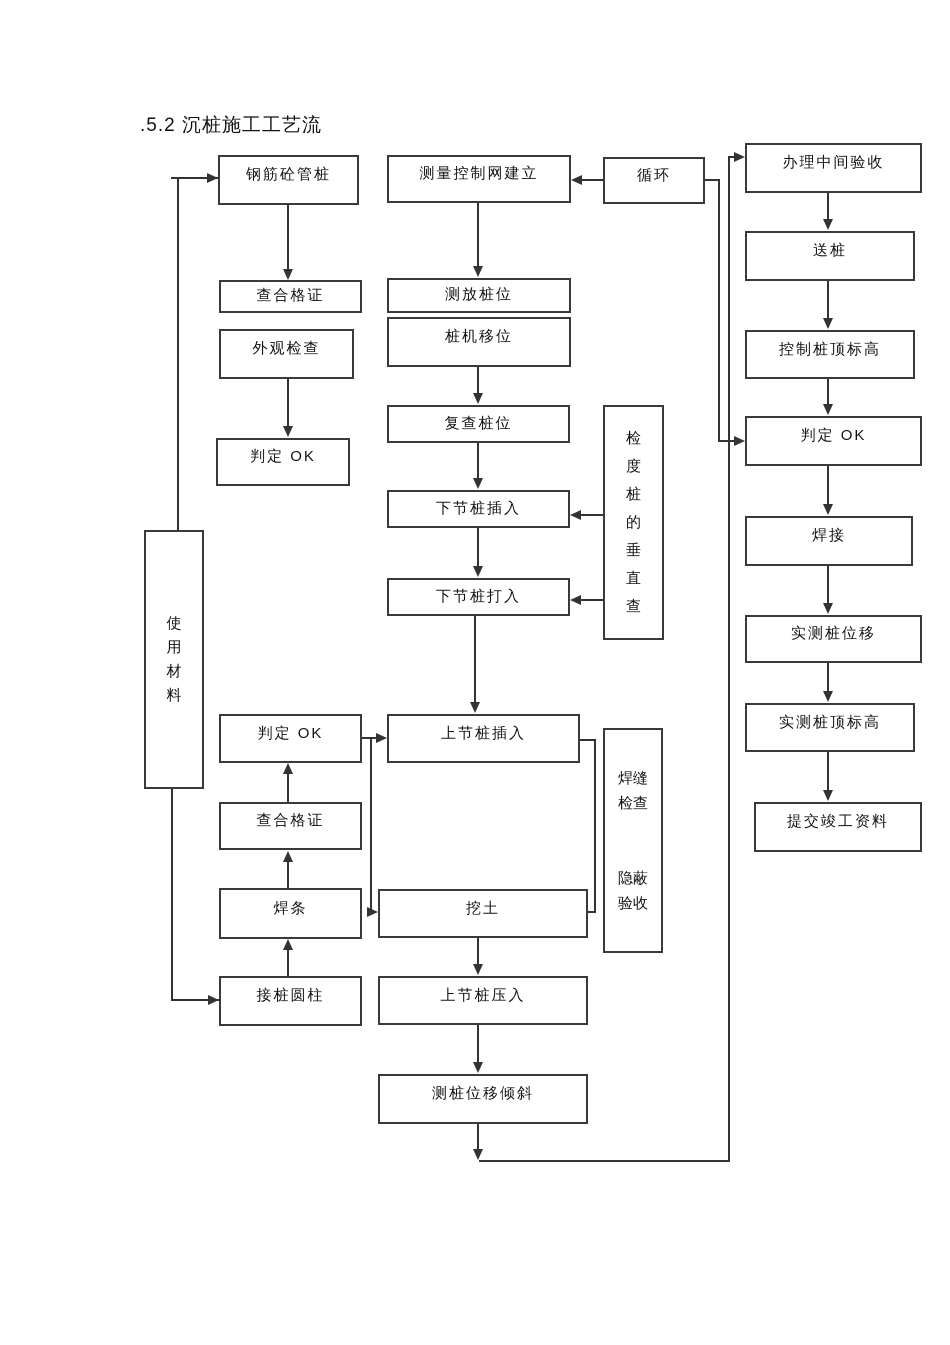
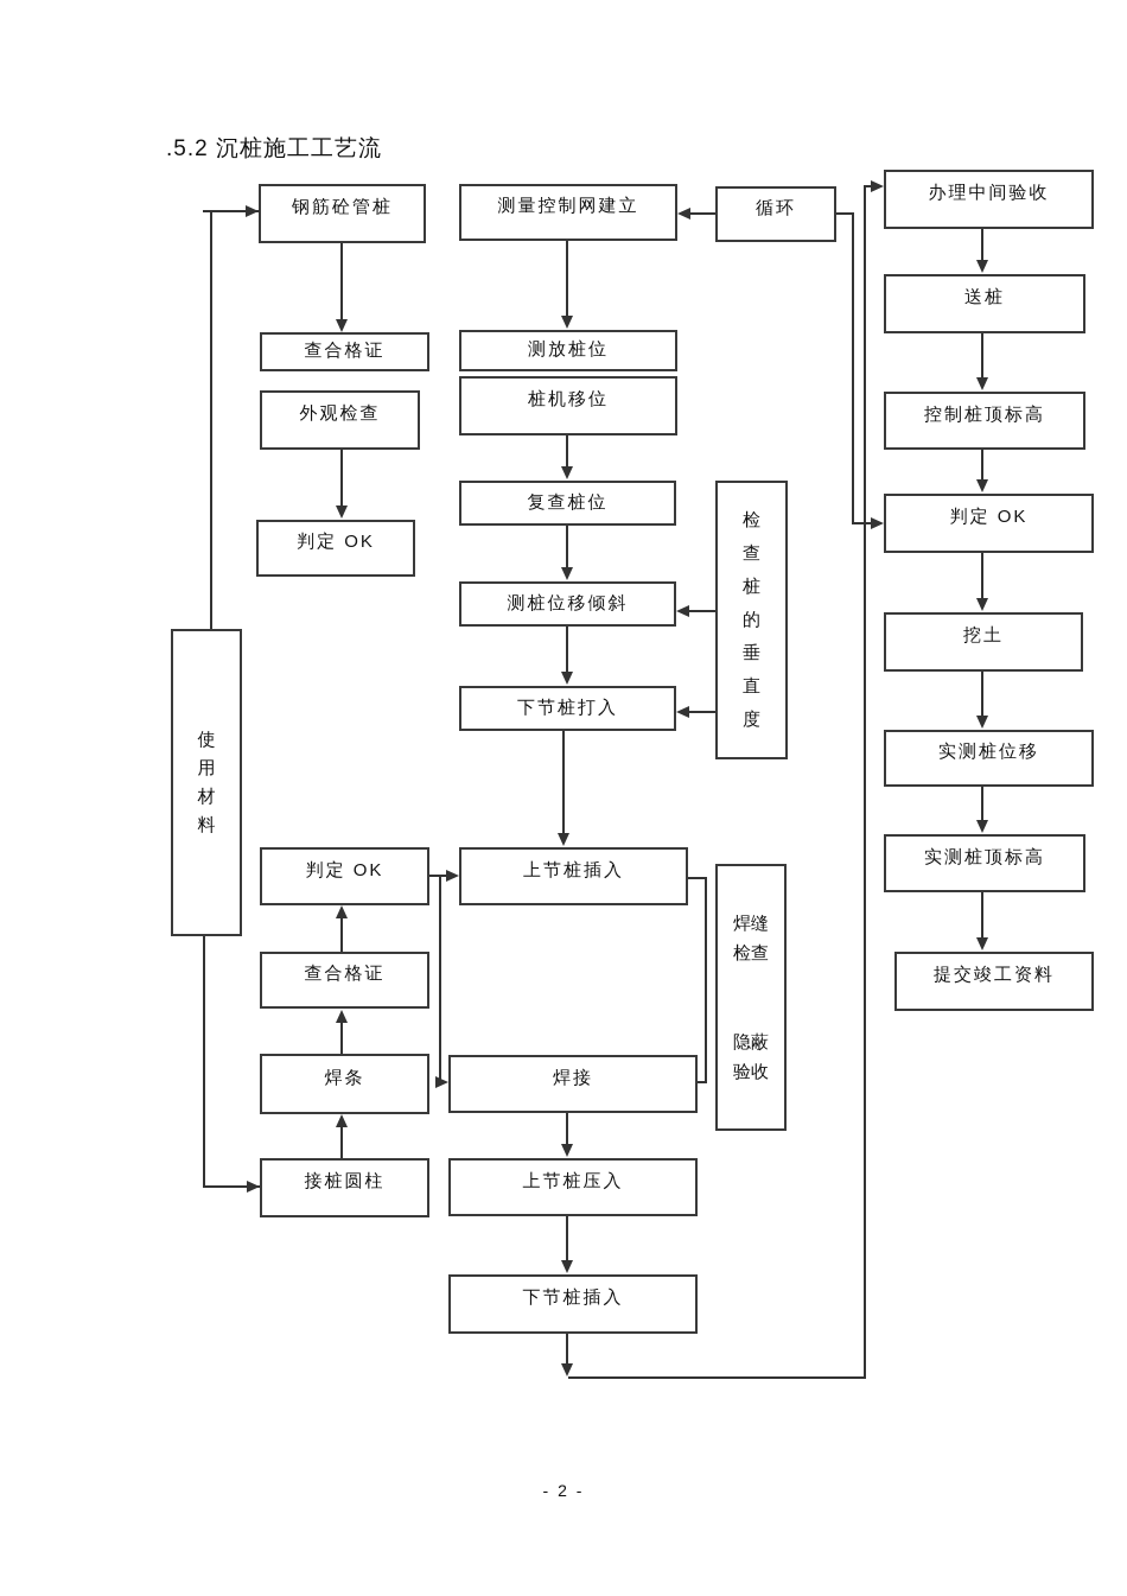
  .5.2 沉桩施工工艺流
  钢筋砼管桩
  查合格证
  外观检查
  判定 OK
  使
  用
  材
  料
  判定 OK
  查合格证
  焊条
  接桩圆柱
  测量控制网建立
  测放桩位
  桩机移位
  复查桩位
- 下节桩插入
+ 测桩位移倾斜
  下节桩打入
  上节桩插入
- 挖土
+ 焊接
  上节桩压入
- 测桩位移倾斜
+ 下节桩插入
  循环
  检
- 度
+ 查
  桩
  的
  垂
  直
- 查
+ 度
  焊缝
  检查
  隐蔽
  验收
  办理中间验收
  送桩
  控制桩顶标高
  判定 OK
- 焊接
+ 挖土
  实测桩位移
  实测桩顶标高
  提交竣工资料
+ - 2 -
